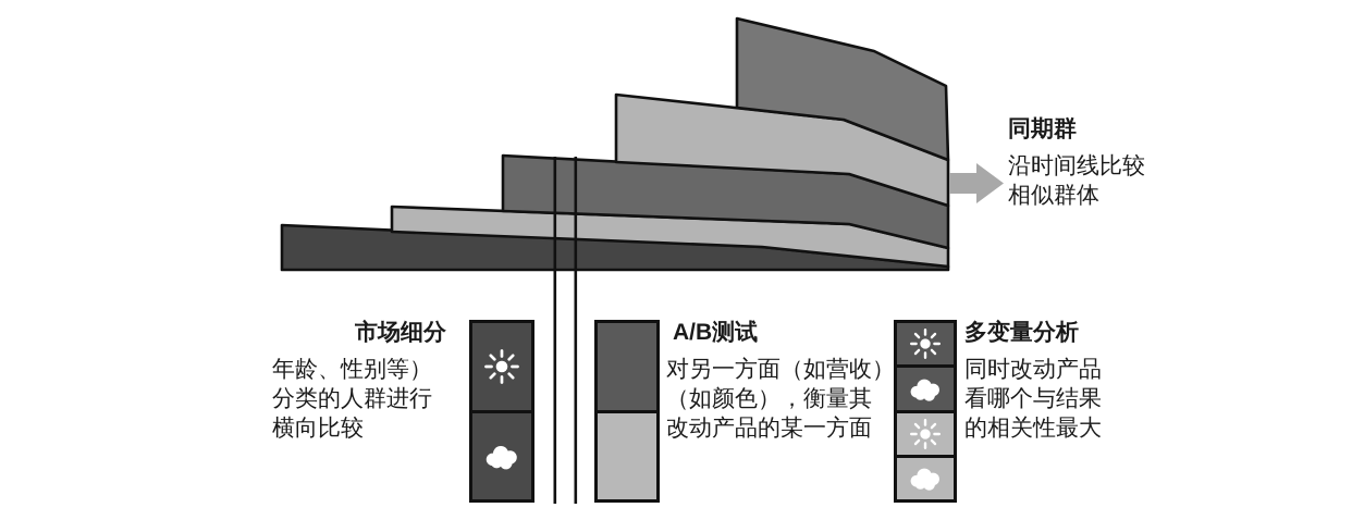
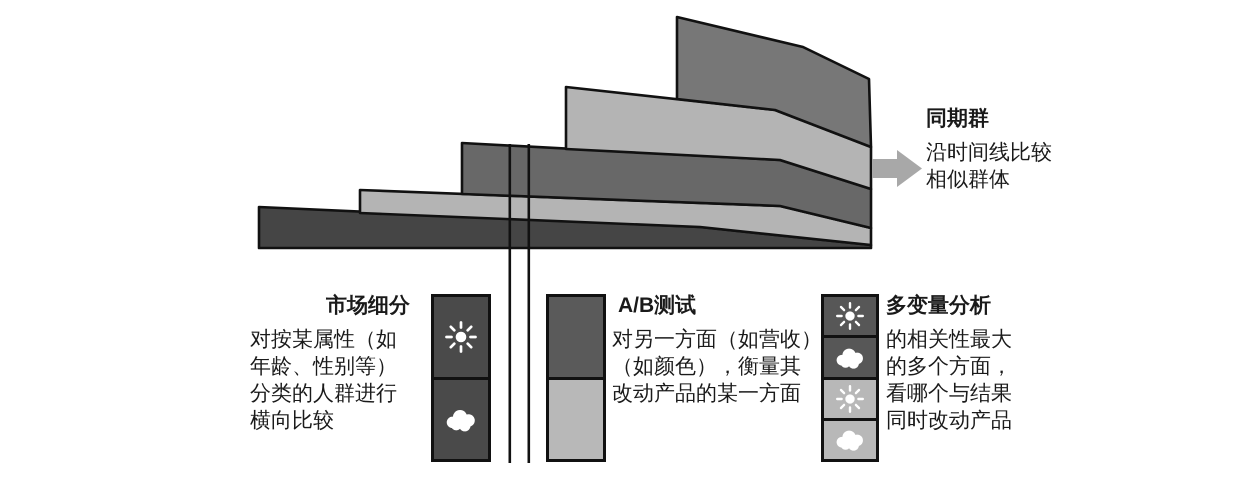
  同期群
  沿时间线比较
  相似群体
  市场细分
+ 对按某属性（如
  年龄、性别等）
  分类的人群进行
  横向比较
  A/B测试
  对另一方面（如营收）
  （如颜色），衡量其
  改动产品的某一方面
  多变量分析
- 同时改动产品
+ 的相关性最大
+ 的多个方面，
  看哪个与结果
- 的相关性最大
+ 同时改动产品
